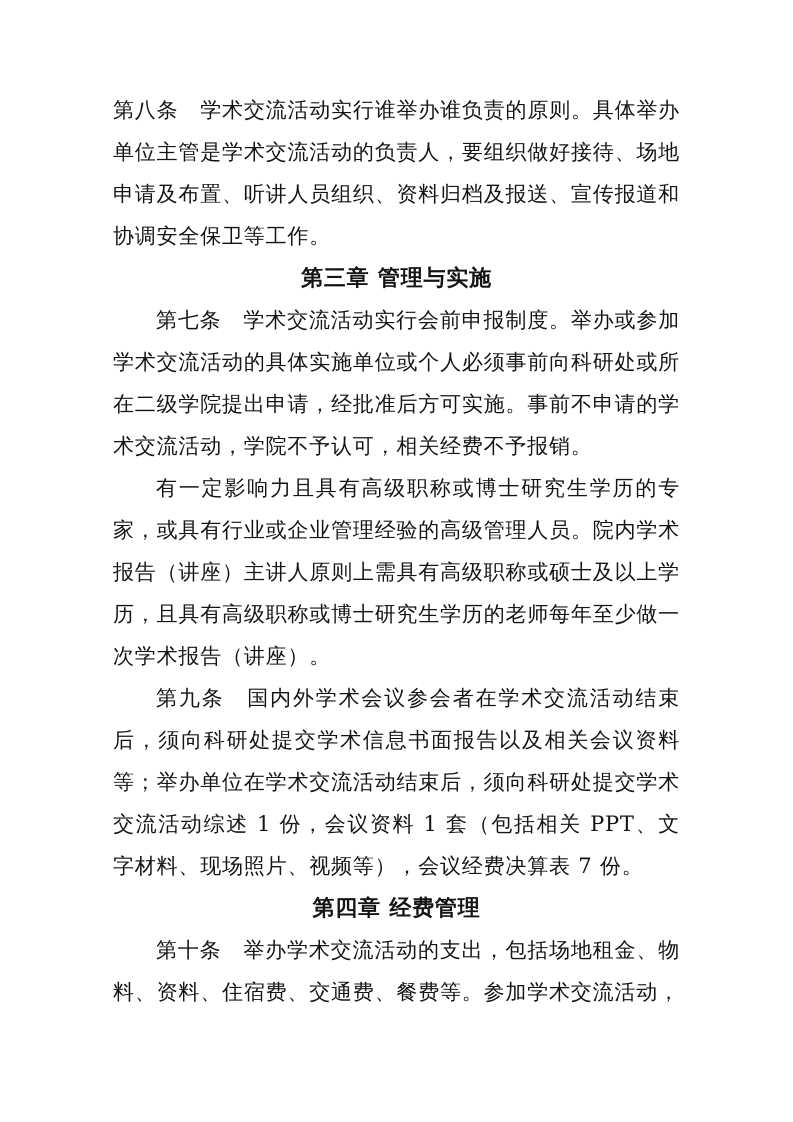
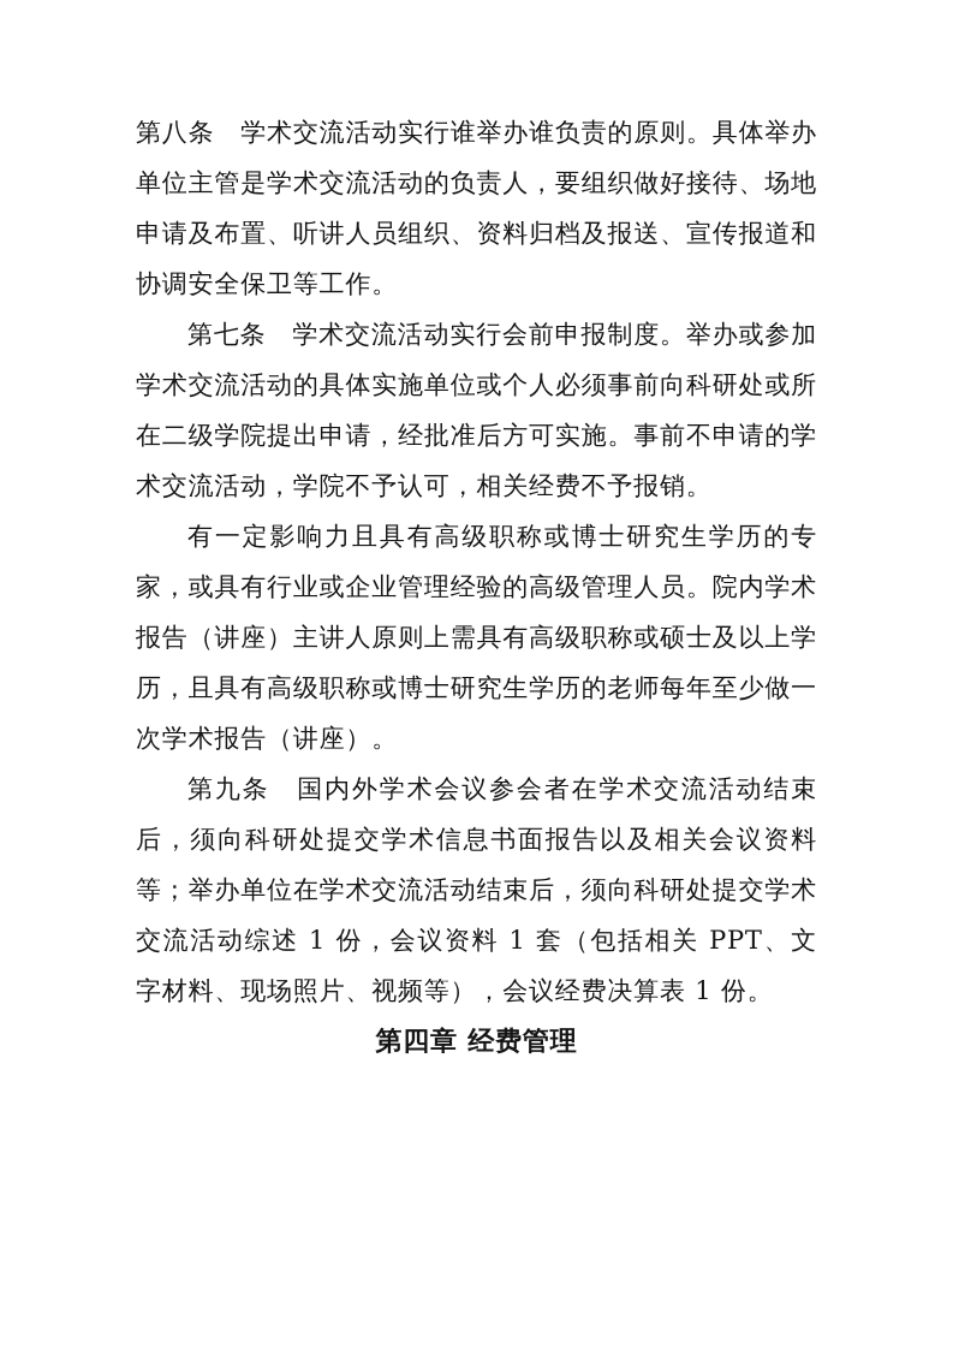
  第八条 学术交流活动实行谁举办谁负责的原则。具体举办单位主管是学术交流活动的负责人，要组织做好接待、场地申请及布置、听讲人员组织、资料归档及报送、宣传报道和协调安全保卫等工作。
- 第三章 管理与实施
  第七条 学术交流活动实行会前申报制度。举办或参加学术交流活动的具体实施单位或个人必须事前向科研处或所在二级学院提出申请，经批准后方可实施。事前不申请的学术交流活动，学院不予认可，相关经费不予报销。
  有一定影响力且具有高级职称或博士研究生学历的专家，或具有行业或企业管理经验的高级管理人员。院内学术报告（讲座）主讲人原则上需具有高级职称或硕士及以上学历，且具有高级职称或博士研究生学历的老师每年至少做一次学术报告（讲座）。
- 第九条 国内外学术会议参会者在学术交流活动结束后，须向科研处提交学术信息书面报告以及相关会议资料等；举办单位在学术交流活动结束后，须向科研处提交学术交流活动综述 1 份，会议资料 1 套（包括相关 PPT、文字材料、现场照片、视频等），会议经费决算表 7 份。
+ 第九条 国内外学术会议参会者在学术交流活动结束后，须向科研处提交学术信息书面报告以及相关会议资料等；举办单位在学术交流活动结束后，须向科研处提交学术交流活动综述 1 份，会议资料 1 套（包括相关 PPT、文字材料、现场照片、视频等），会议经费决算表 1 份。
  第四章 经费管理
- 第十条 举办学术交流活动的支出，包括场地租金、物料、资料、住宿费、交通费、餐费等。参加学术交流活动，
